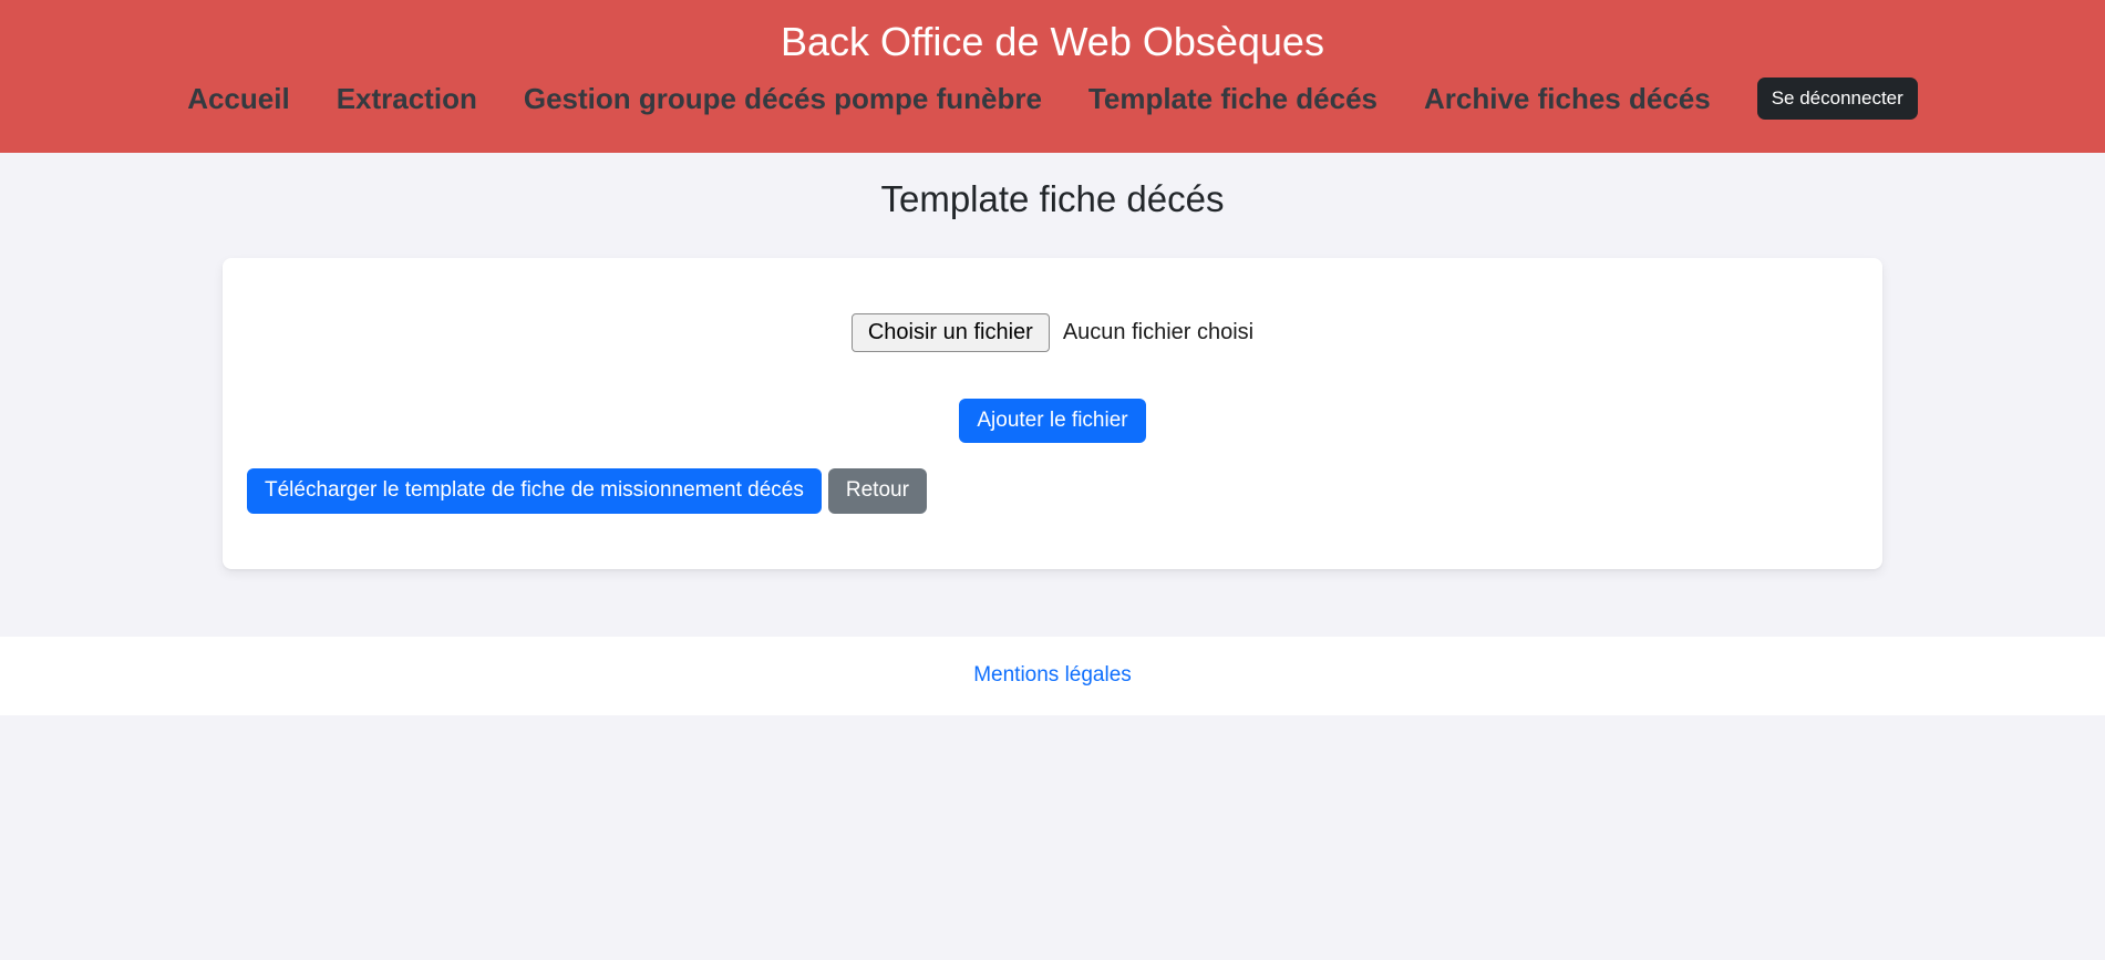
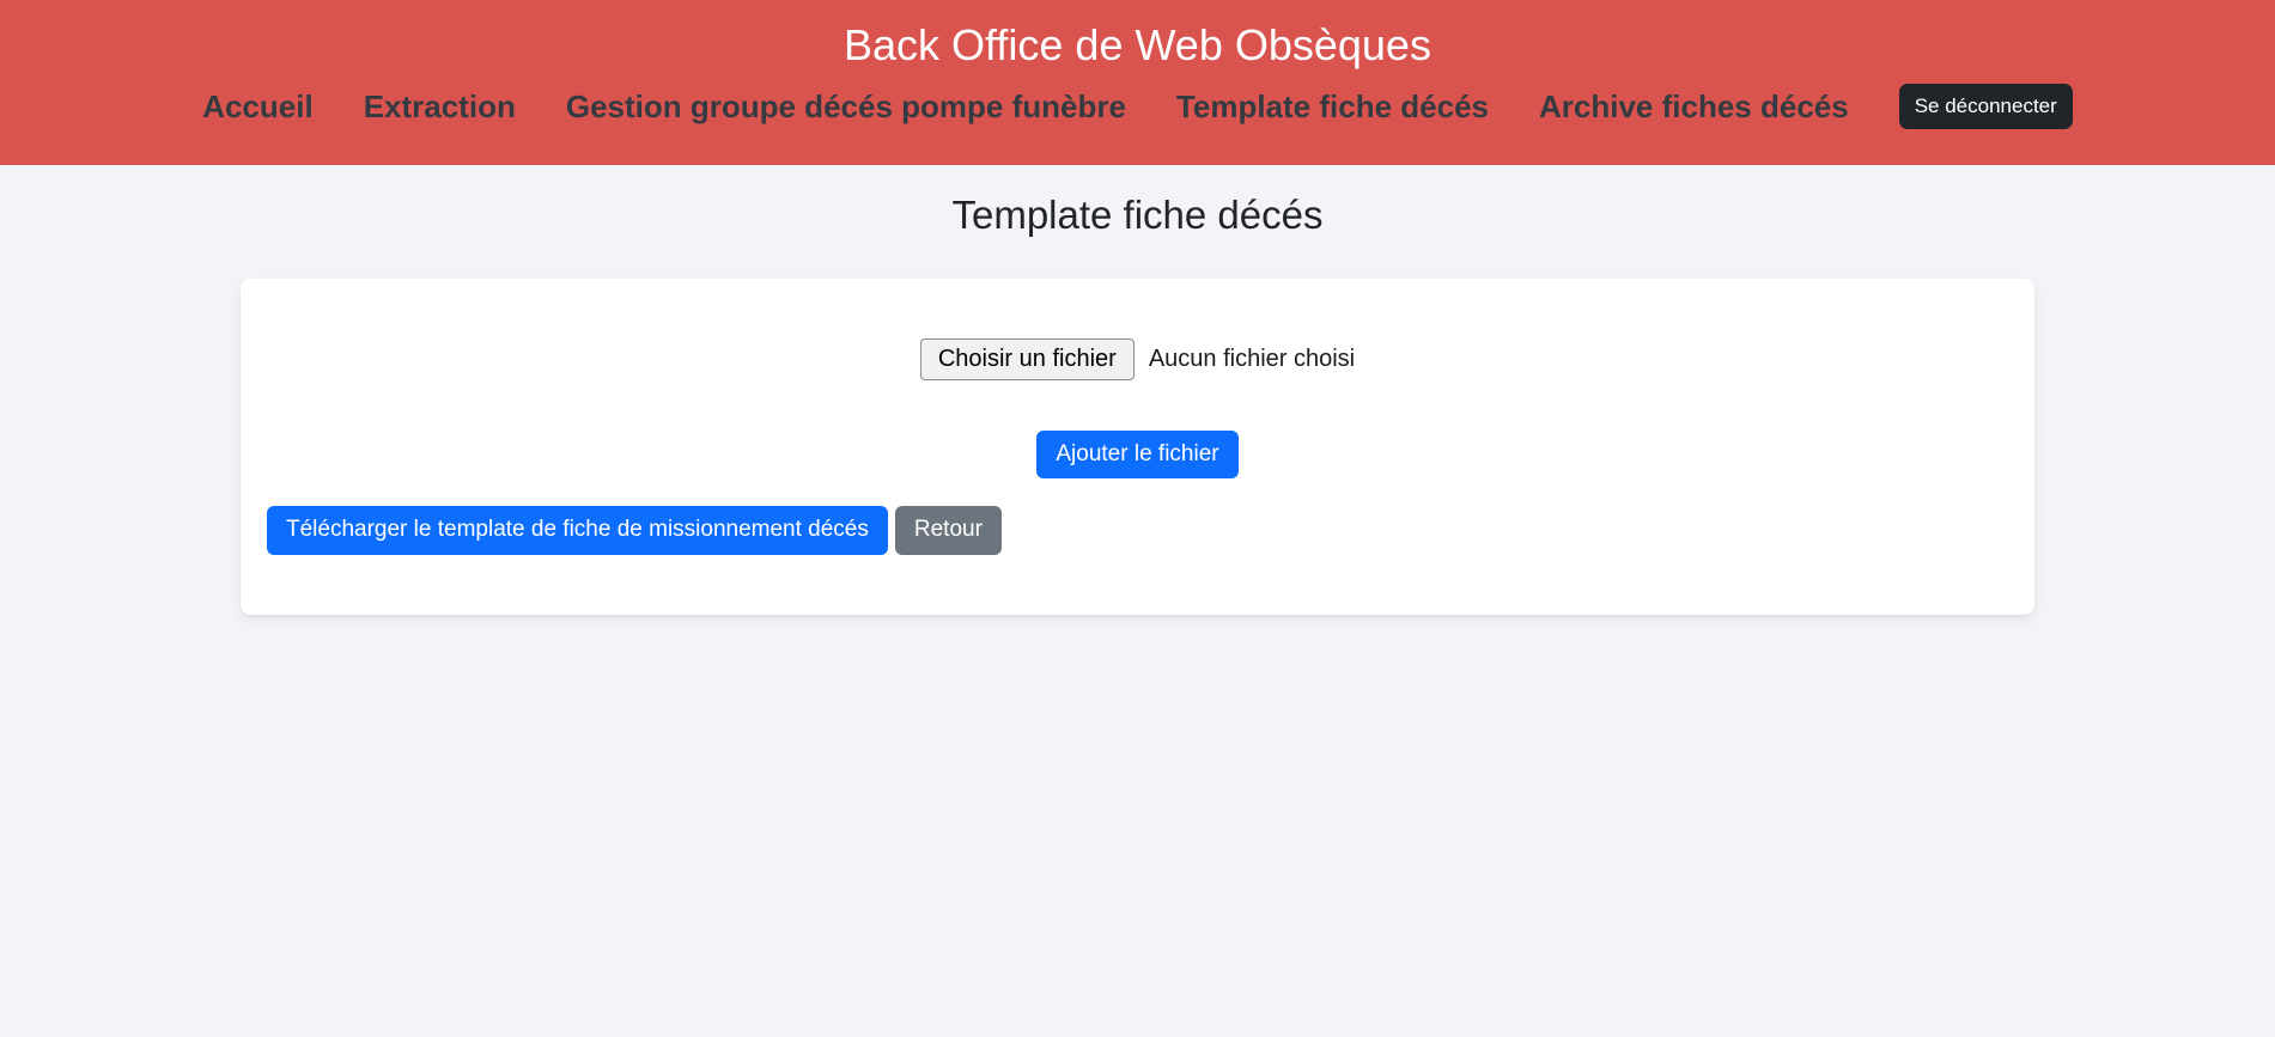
  Back Office de Web Obsèques
  Accueil
  Extraction
  Gestion groupe décés pompe funèbre
  Template fiche décés
  Archive fiches décés
  Se déconnecter
  Template fiche décés
  Choisir un fichier
  Aucun fichier choisi
  Ajouter le fichier
  Télécharger le template de fiche de missionnement décés
  Retour
- Mentions légales
